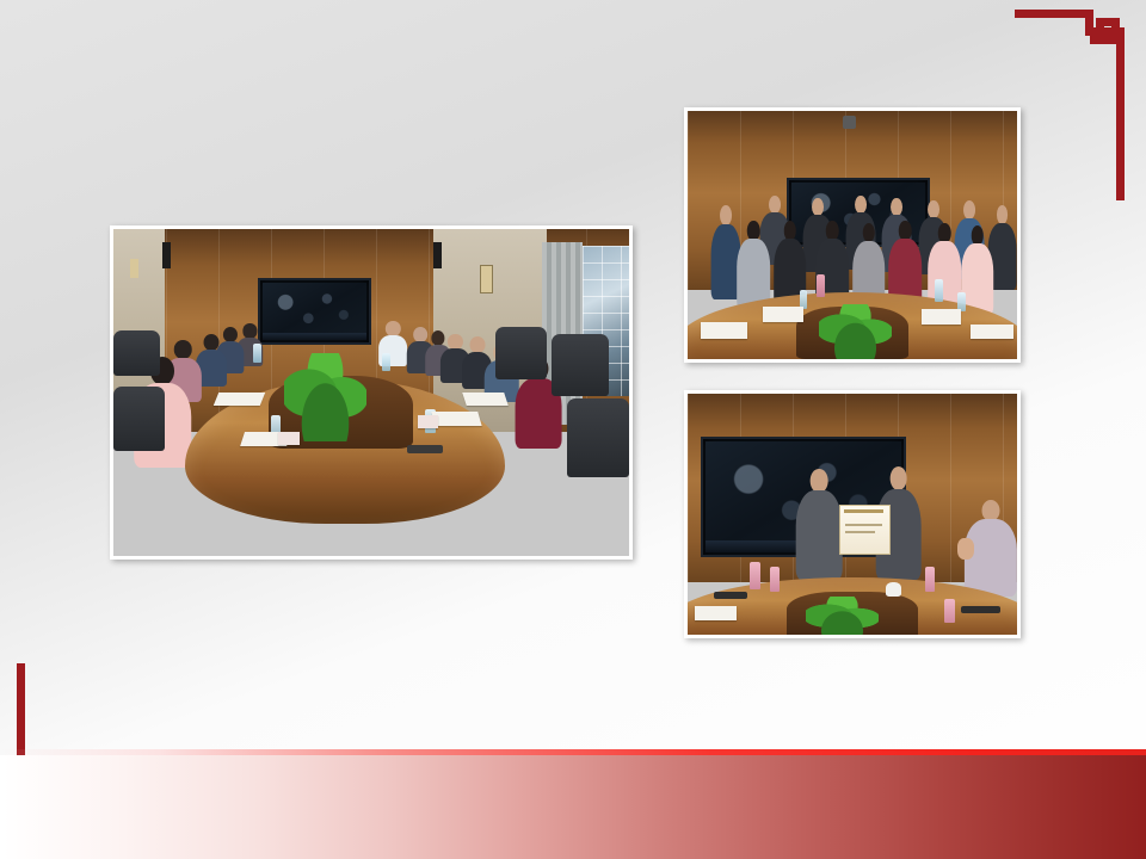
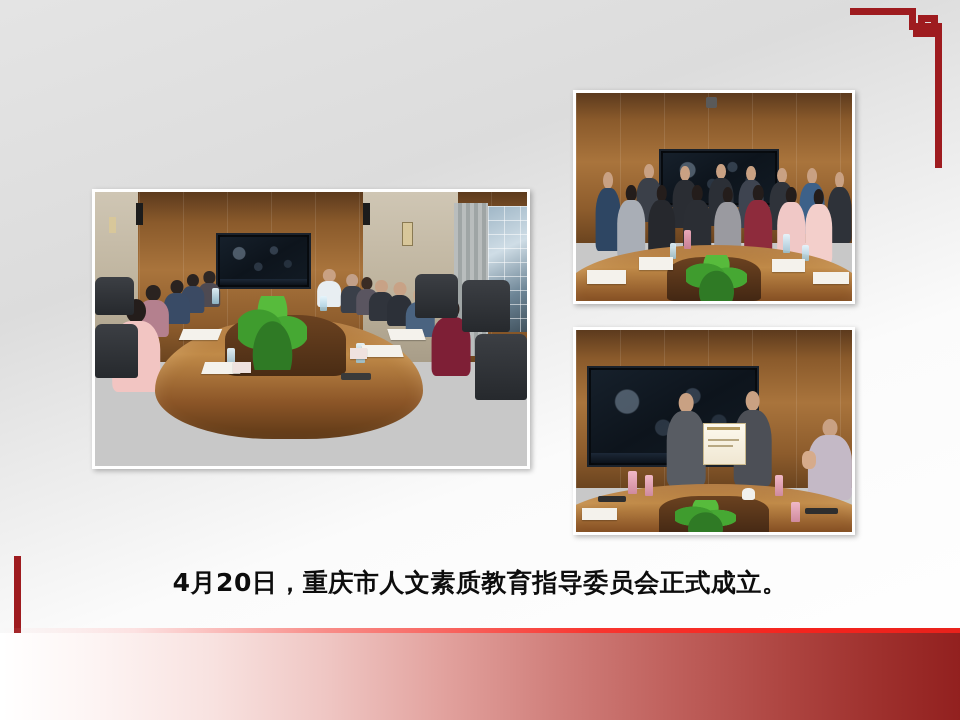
+ 4月20日，重庆市人文素质教育指导委员会正式成立。
